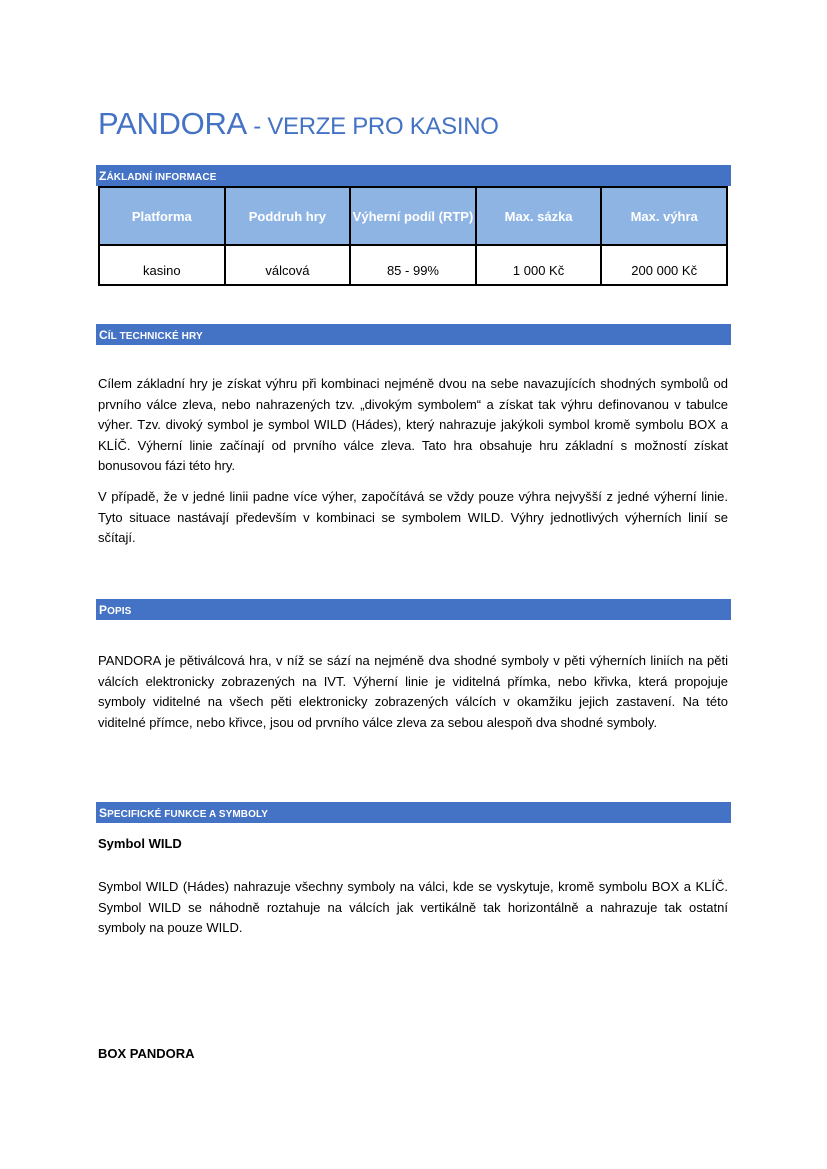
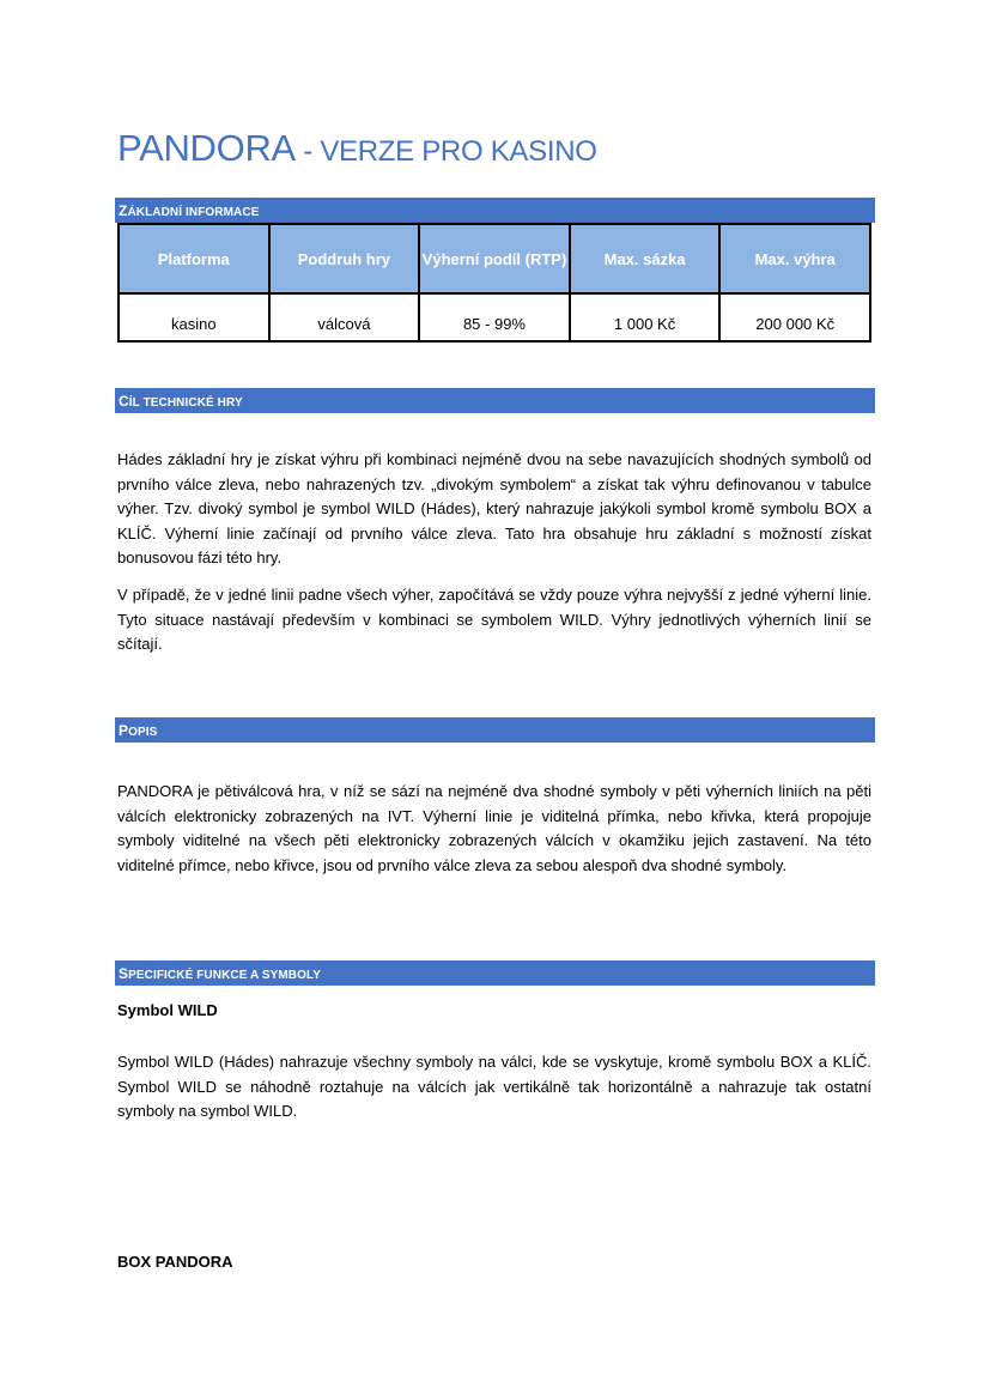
  PANDORA - VERZE PRO KASINO
  ZÁKLADNÍ INFORMACE
  Platforma	Poddruh hry	Výherní podíl (RTP)	Max. sázka	Max. výhra
  kasino	válcová	85 - 99%	1 000 Kč	200 000 Kč
  CÍL TECHNICKÉ HRY
- Cílem základní hry je získat výhru při kombinaci nejméně dvou na sebe navazujících shodných symbolů od prvního válce zleva, nebo nahrazených tzv. „divokým symbolem“ a získat tak výhru definovanou v tabulce výher. Tzv. divoký symbol je symbol WILD (Hádes), který nahrazuje jakýkoli symbol kromě symbolu BOX a KLÍČ. Výherní linie začínají od prvního válce zleva. Tato hra obsahuje hru základní s možností získat bonusovou fázi této hry.
+ Hádes základní hry je získat výhru při kombinaci nejméně dvou na sebe navazujících shodných symbolů od prvního válce zleva, nebo nahrazených tzv. „divokým symbolem“ a získat tak výhru definovanou v tabulce výher. Tzv. divoký symbol je symbol WILD (Hádes), který nahrazuje jakýkoli symbol kromě symbolu BOX a KLÍČ. Výherní linie začínají od prvního válce zleva. Tato hra obsahuje hru základní s možností získat bonusovou fázi této hry.
- V případě, že v jedné linii padne více výher, započítává se vždy pouze výhra nejvyšší z jedné výherní linie. Tyto situace nastávají především v kombinaci se symbolem WILD. Výhry jednotlivých výherních linií se sčítají.
+ V případě, že v jedné linii padne všech výher, započítává se vždy pouze výhra nejvyšší z jedné výherní linie. Tyto situace nastávají především v kombinaci se symbolem WILD. Výhry jednotlivých výherních linií se sčítají.
  POPIS
  PANDORA je pětiválcová hra, v níž se sází na nejméně dva shodné symboly v pěti výherních liniích na pěti válcích elektronicky zobrazených na IVT. Výherní linie je viditelná přímka, nebo křivka, která propojuje symboly viditelné na všech pěti elektronicky zobrazených válcích v okamžiku jejich zastavení. Na této viditelné přímce, nebo křivce, jsou od prvního válce zleva za sebou alespoň dva shodné symboly.
  SPECIFICKÉ FUNKCE A SYMBOLY
  Symbol WILD
- Symbol WILD (Hádes) nahrazuje všechny symboly na válci, kde se vyskytuje, kromě symbolu BOX a KLÍČ. Symbol WILD se náhodně roztahuje na válcích jak vertikálně tak horizontálně a nahrazuje tak ostatní symboly na pouze WILD.
+ Symbol WILD (Hádes) nahrazuje všechny symboly na válci, kde se vyskytuje, kromě symbolu BOX a KLÍČ. Symbol WILD se náhodně roztahuje na válcích jak vertikálně tak horizontálně a nahrazuje tak ostatní symboly na symbol WILD.
  BOX PANDORA
